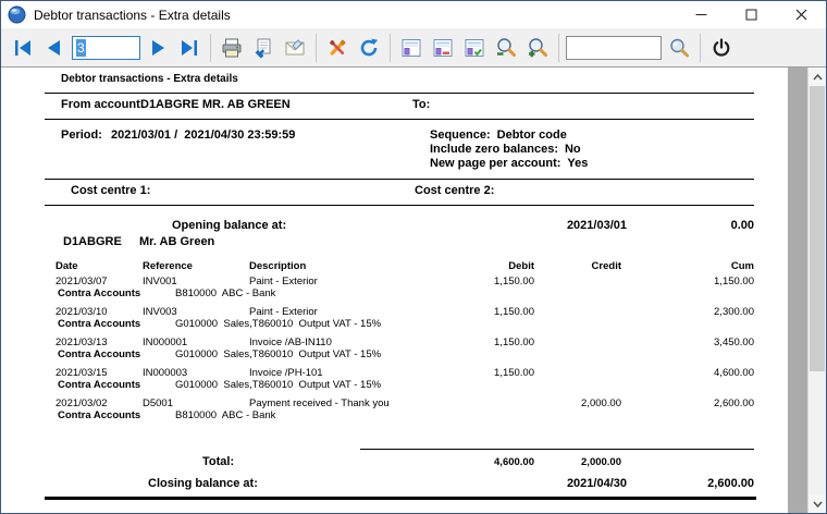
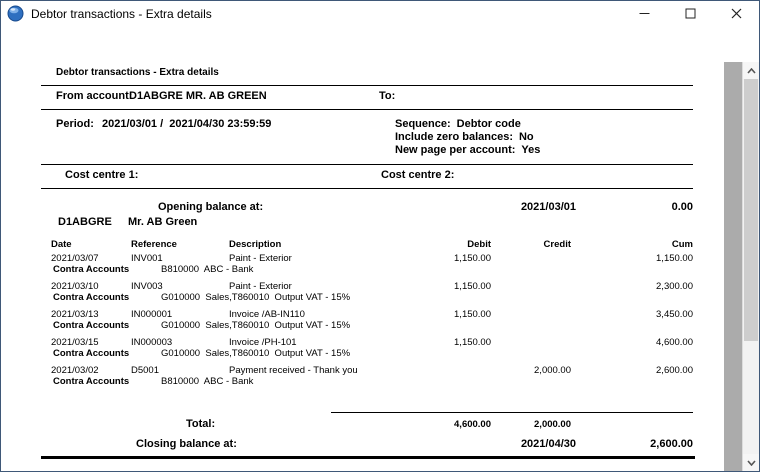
  Debtor transactions - Extra details
- 3
  Debtor transactions - Extra details
  From account:
  D1ABGRE MR. AB GREEN
  To:
  Period:
  2021/03/01 / 2021/04/30 23:59:59
  Sequence:
  Debtor code
  Include zero balances:
  No
  New page per account:
  Yes
  Cost centre 1:
  Cost centre 2:
  Opening balance at:
  2021/03/01
  0.00
  D1ABGRE
  Mr. AB Green
  Date
  Reference
  Description
  Debit
  Credit
  Cum
  2021/03/07
  INV001
  Paint - Exterior
  1,150.00
  1,150.00
  Contra Accounts
  B810000 ABC - Bank
  2021/03/10
  INV003
  Paint - Exterior
  1,150.00
  2,300.00
  Contra Accounts
  G010000 Sales,T860010 Output VAT - 15%
  2021/03/13
  IN000001
  Invoice /AB-IN110
  1,150.00
  3,450.00
  Contra Accounts
  G010000 Sales,T860010 Output VAT - 15%
  2021/03/15
  IN000003
  Invoice /PH-101
  1,150.00
  4,600.00
  Contra Accounts
  G010000 Sales,T860010 Output VAT - 15%
  2021/03/02
  D5001
  Payment received - Thank you
  2,000.00
  2,600.00
  Contra Accounts
  B810000 ABC - Bank
  Total:
  4,600.00
  2,000.00
  Closing balance at:
  2021/04/30
  2,600.00
